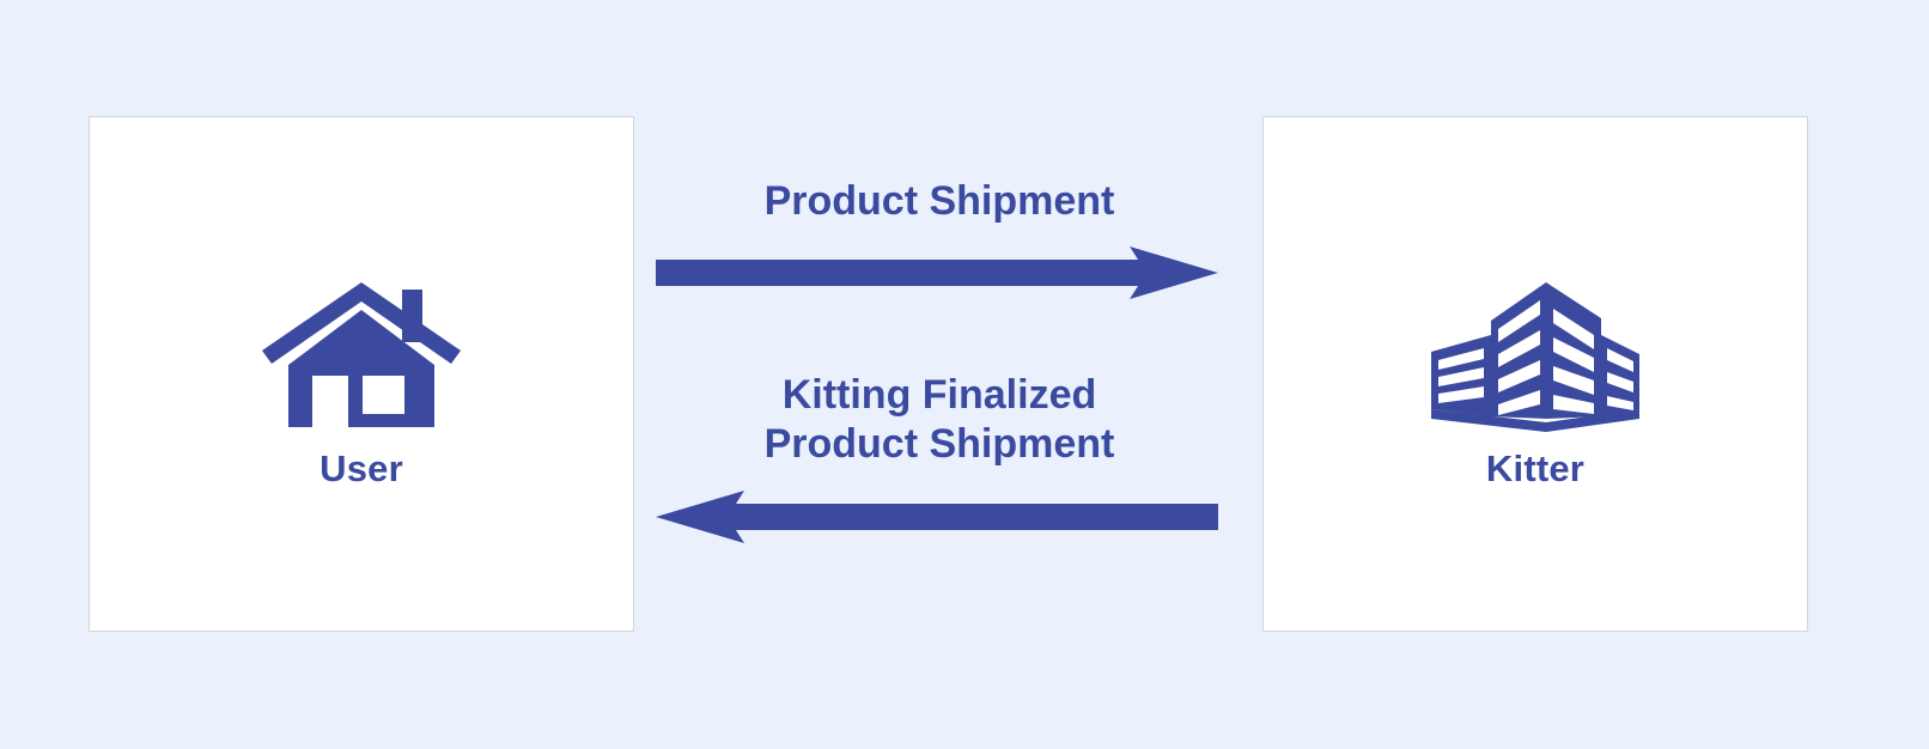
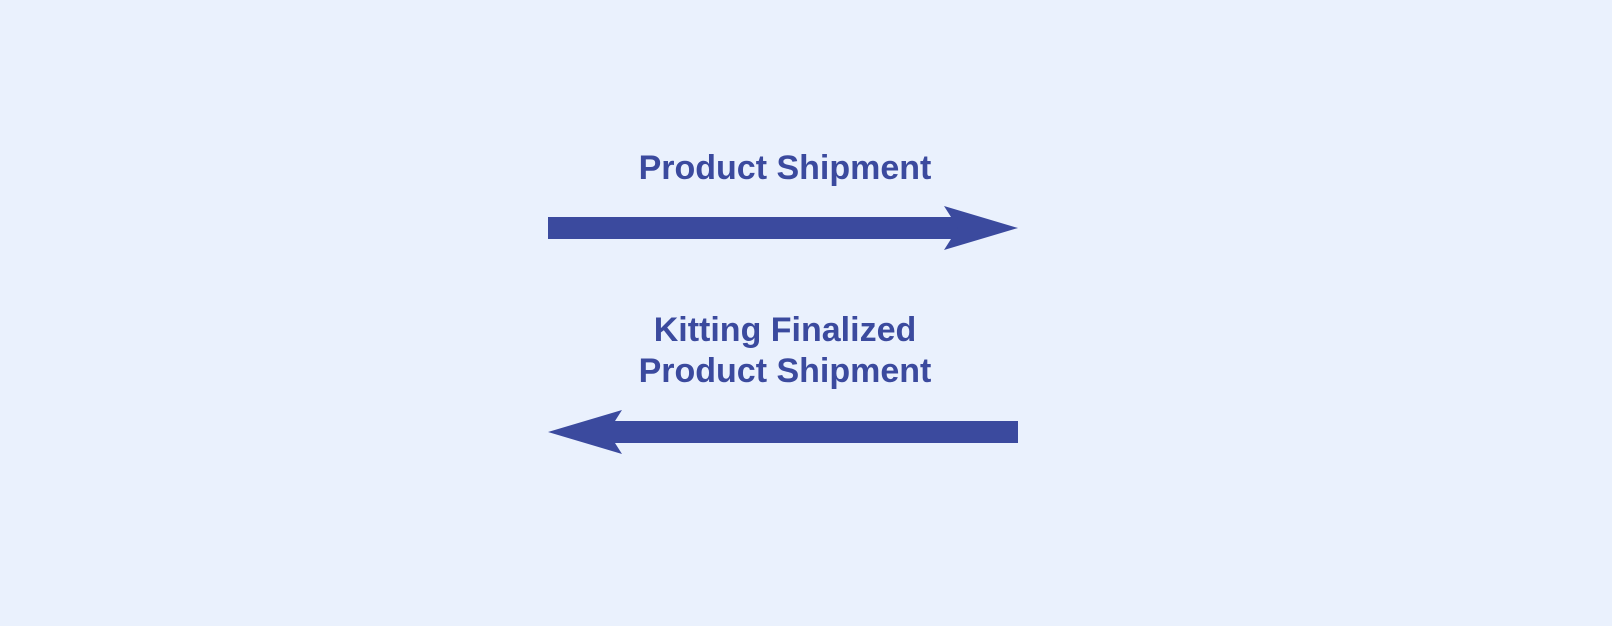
- User
- Kitter
  Product Shipment
  Kitting Finalized
  Product Shipment
